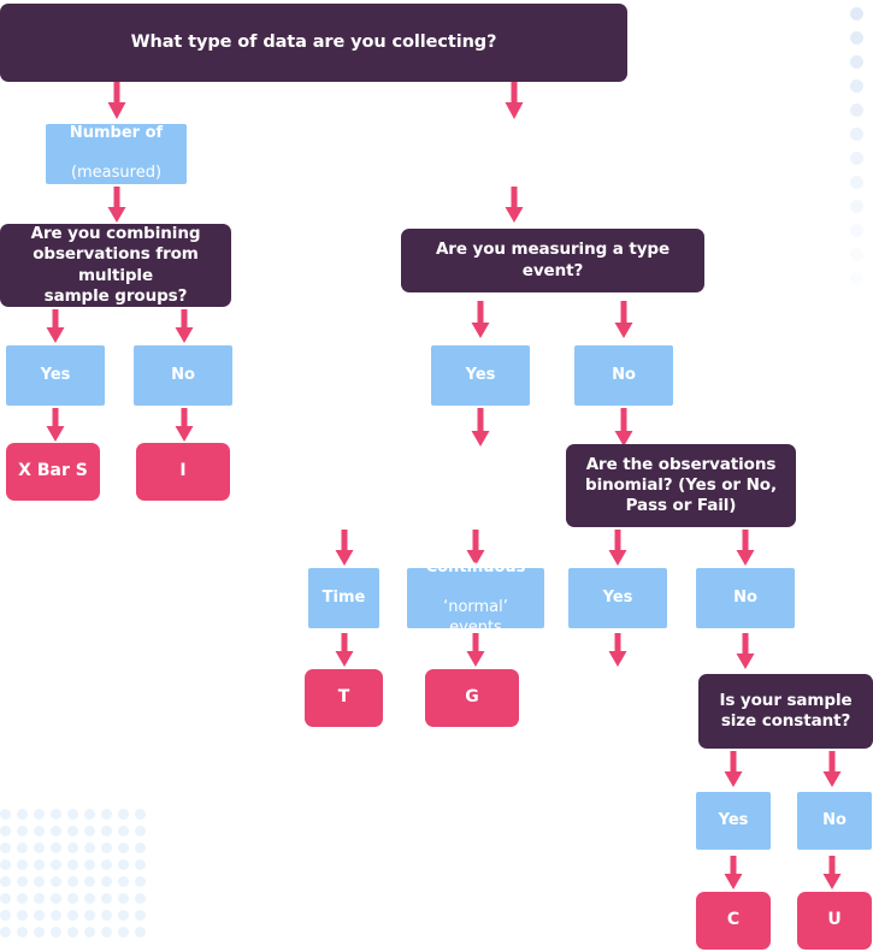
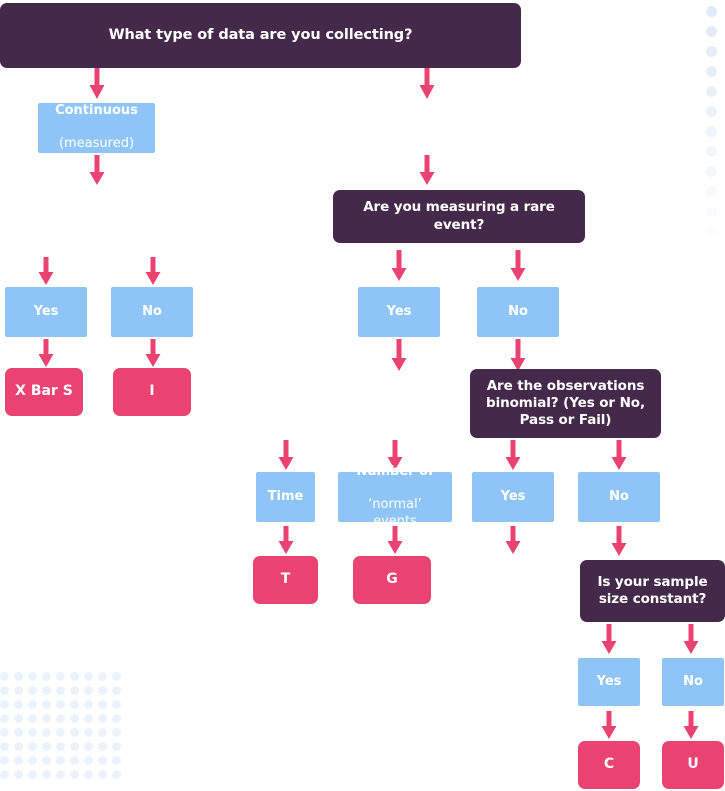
  What type of data are you collecting?
- Number of
+ Continuous
  (measured)
- Are you combining
- observations from multiple
- sample groups?
- Are you measuring a type event?
+ Are you measuring a rare event?
  Yes
  No
  X Bar S
  I
  Yes
  No
  Are the observations
  binomial? (Yes or No,
  Pass or Fail)
  Time
- Continuous
+ Number of
  ‘normal’ events
  Yes
  No
  T
  G
  Is your sample
  size constant?
  Yes
  No
  C
  U
